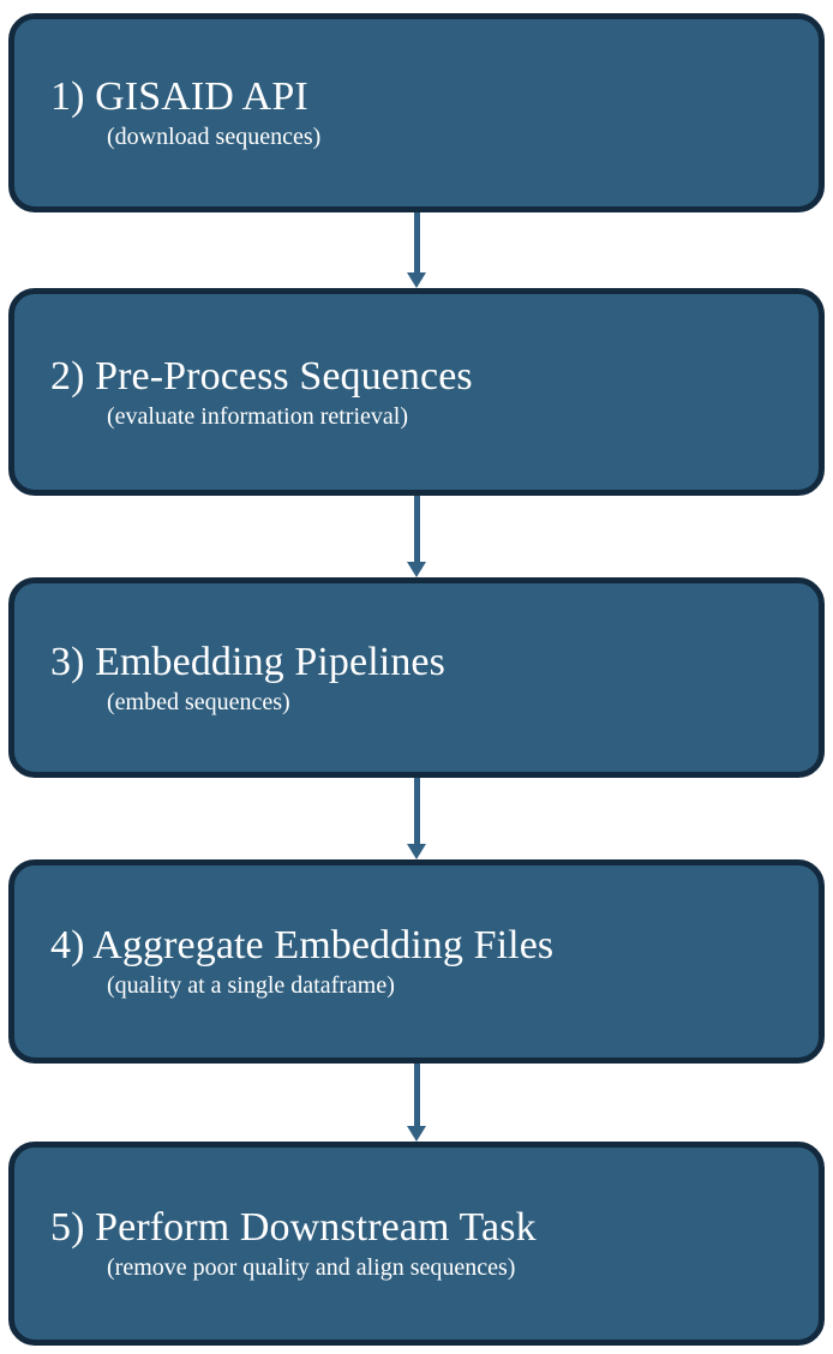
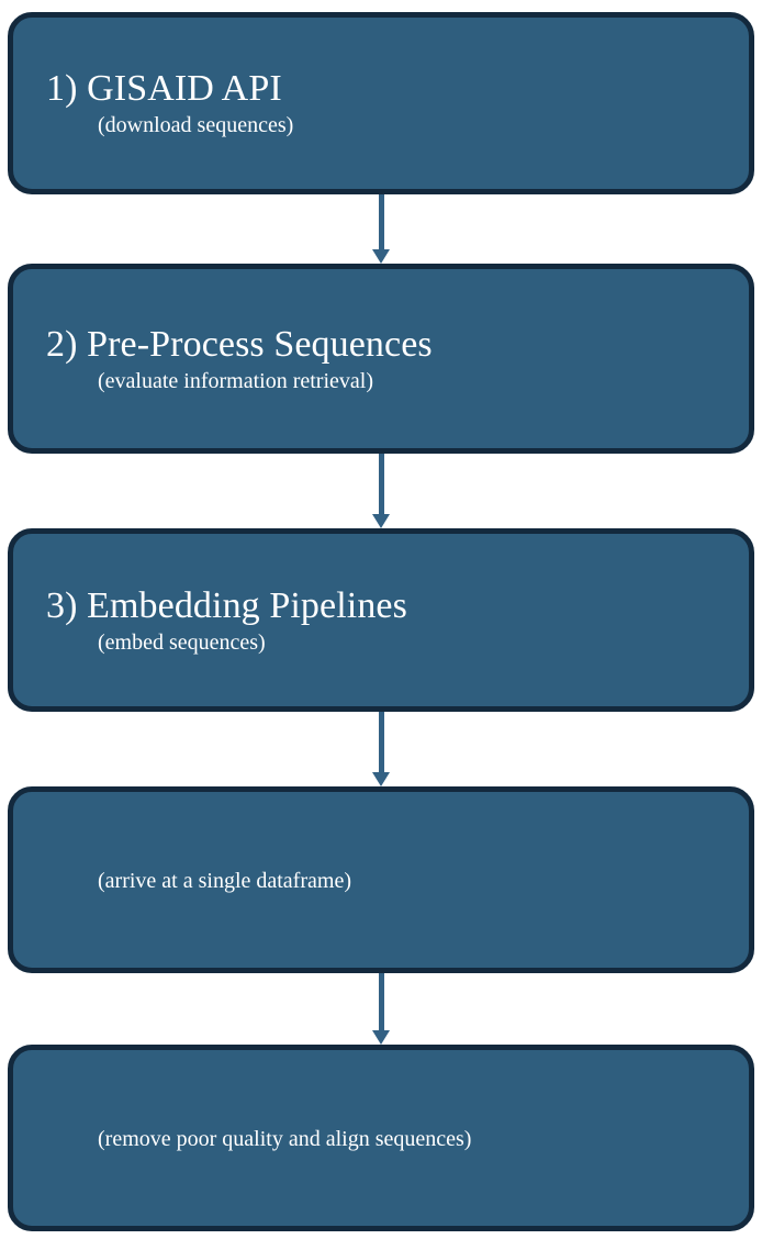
  1) GISAID API
  (download sequences)
  2) Pre-Process Sequences
  (evaluate information retrieval)
  3) Embedding Pipelines
  (embed sequences)
- 4) Aggregate Embedding Files
- (quality at a single dataframe)
+ (arrive at a single dataframe)
- 5) Perform Downstream Task
  (remove poor quality and align sequences)
